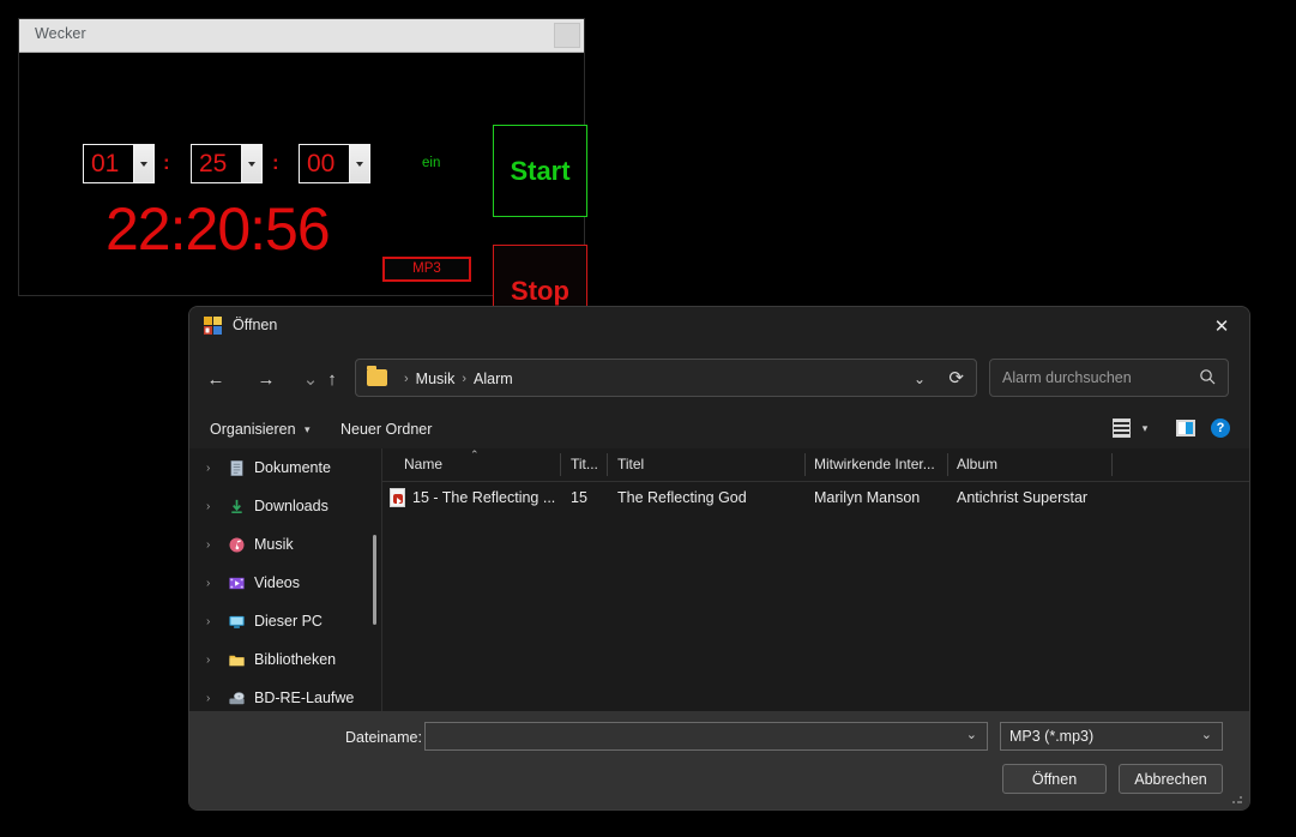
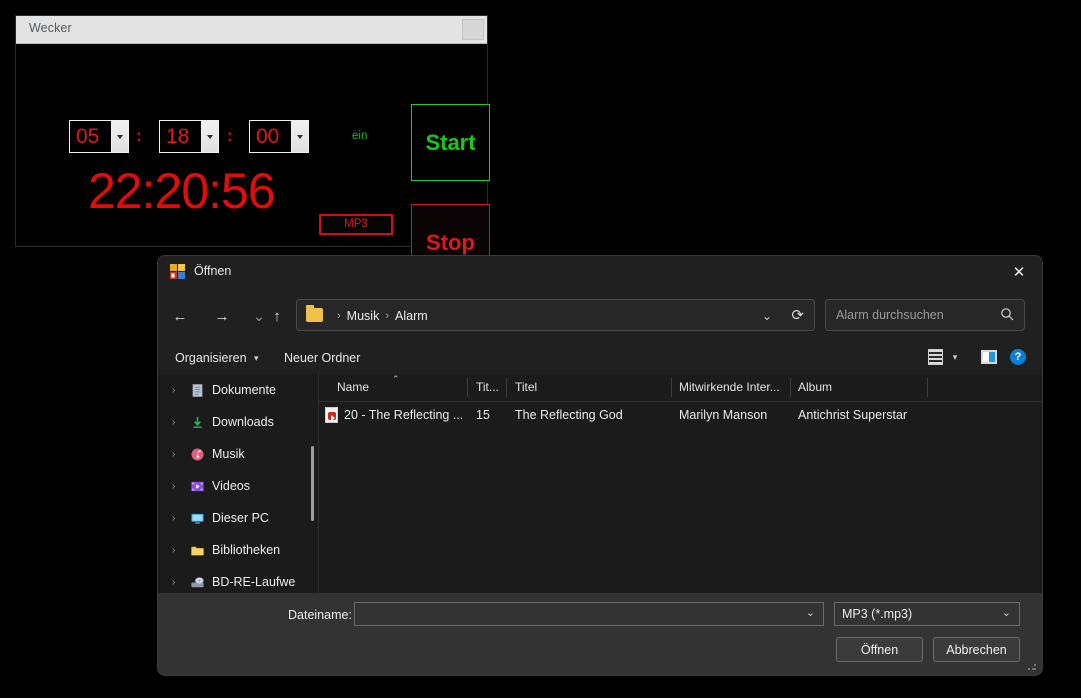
  Wecker
- 01
+ 05
  :
- 25
+ 18
  :
  00
  ein
  22:20:56
  MP3
  Start
  Stop
  Öffnen
  ✕
  ←
  →
  ⌄
  ↑
  ›
  Musik
  ›
  Alarm
  ⌄
  ⟳
  Alarm durchsuchen
  Organisieren
  ▾
  Neuer Ordner
  ▾
  ?
  ›
  Dokumente
  ›
  Downloads
  ›
  Musik
  ›
  Videos
  ›
  Dieser PC
  ›
  Bibliotheken
  ›
  BD-RE-Laufwe
  Name
  ⌃
  Tit...
  Titel
  Mitwirkende Inter...
  Album
- 15 - The Reflecting ...
+ 20 - The Reflecting ...
  15
  The Reflecting God
  Marilyn Manson
  Antichrist Superstar
  Dateiname:
  ⌄
  MP3 (*.mp3)
  ⌄
  Öffnen
  Abbrechen
